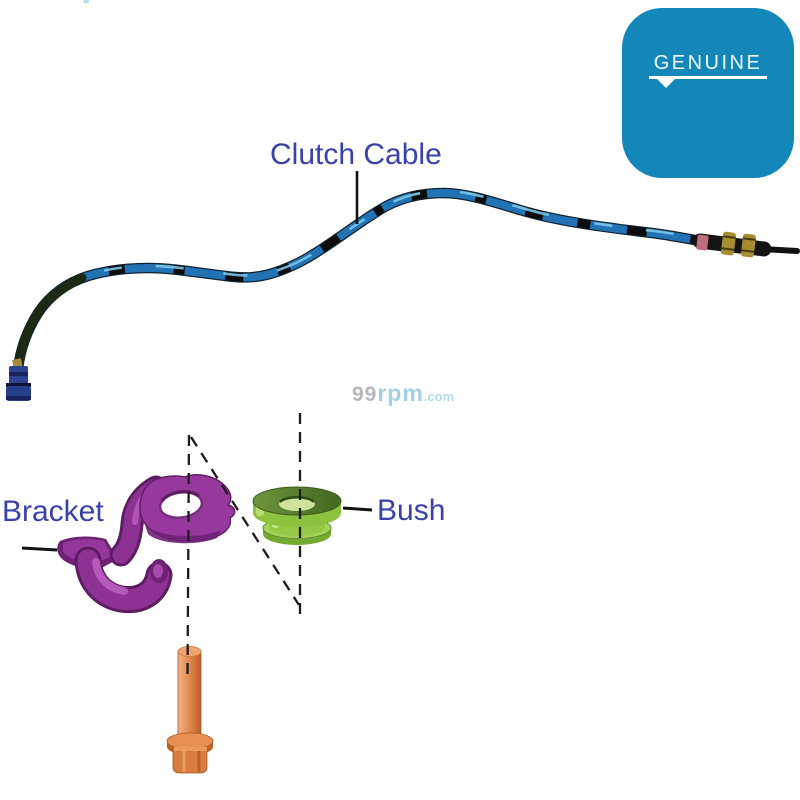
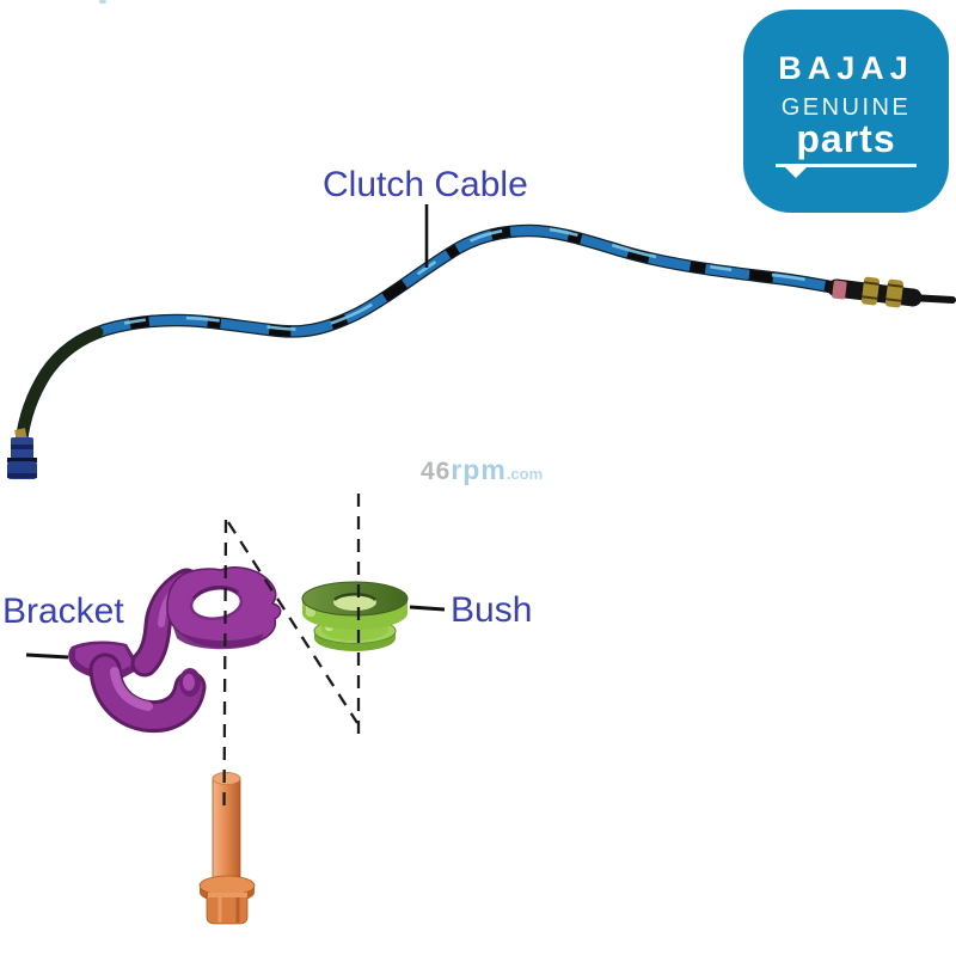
  Clutch Cable
  Bracket
  Bush
- 99rpm.com
+ 46rpm.com
+ BAJAJ
  GENUINE
+ parts
